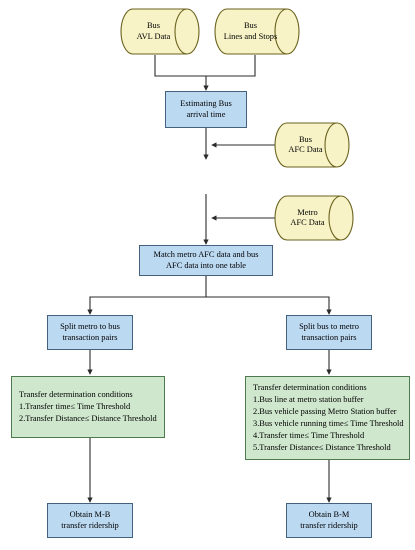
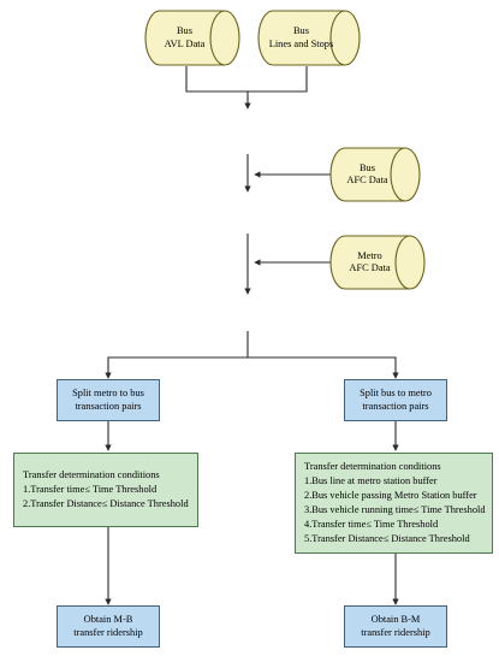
  Bus
  AVL Data
  Bus
  Lines and Stops
  Bus
  AFC Data
  Metro
  AFC Data
- Estimating Bus
- arrival time
- Match metro AFC data and bus
- AFC data into one table
  Split metro to bus
  transaction pairs
  Split bus to metro
  transaction pairs
  Transfer determination conditions
  1.Transfer time≤ Time Threshold
  2.Transfer Distance≤ Distance Threshold
  Transfer determination conditions
  1.Bus line at metro station buffer
  2.Bus vehicle passing Metro Station buffer
  3.Bus vehicle running time≤ Time Threshold
  4.Transfer time≤ Time Threshold
  5.Transfer Distance≤ Distance Threshold
  Obtain M-B
  transfer ridership
  Obtain B-M
  transfer ridership
